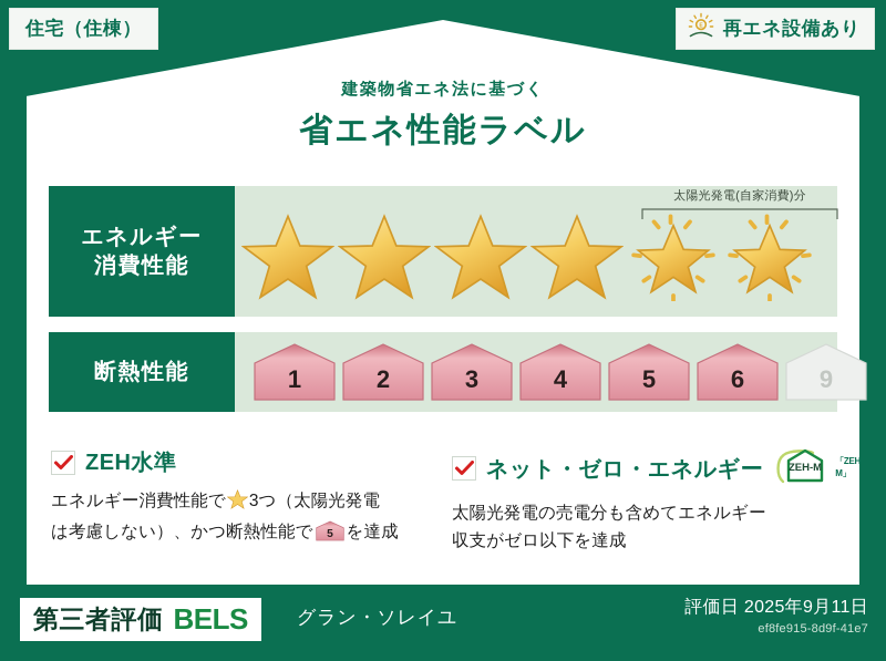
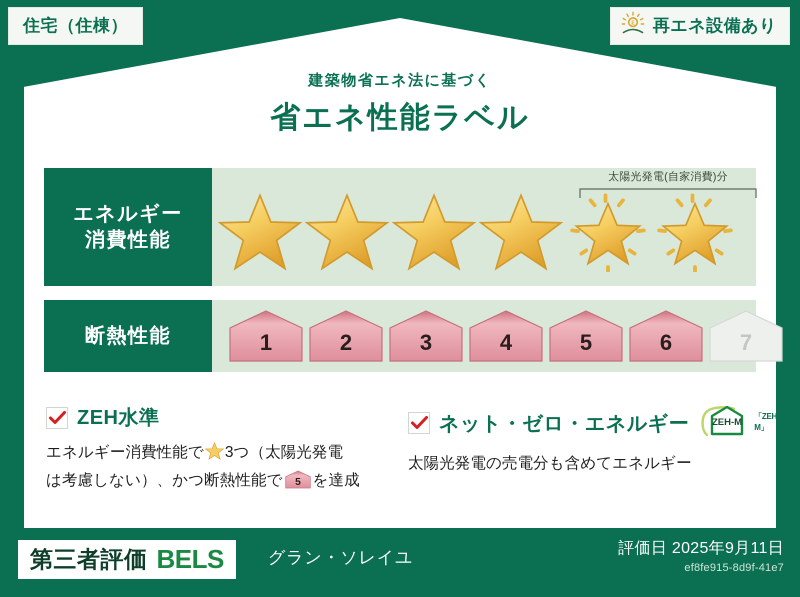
  住宅（住棟）
  再エネ設備あり
  建築物省エネ法に基づく
  省エネ性能ラベル
  エネルギー
  消費性能
  太陽光発電(自家消費)分
  断熱性能
  1
  2
  3
  4
  5
  6
- 9
+ 7
  ZEH水準
  エネルギー消費性能で 3つ（太陽光発電
  は考慮しない）、かつ断熱性能で
  5
  を達成
  ネット・ゼロ・エネルギー
  ZEH-M
  「ZEH-M」
  太陽光発電の売電分も含めてエネルギー
- 収支がゼロ以下を達成
  第三者評価
  BELS
  グラン・ソレイユ
  評価日 2025年9月11日
  ef8fe915-8d9f-41e7
